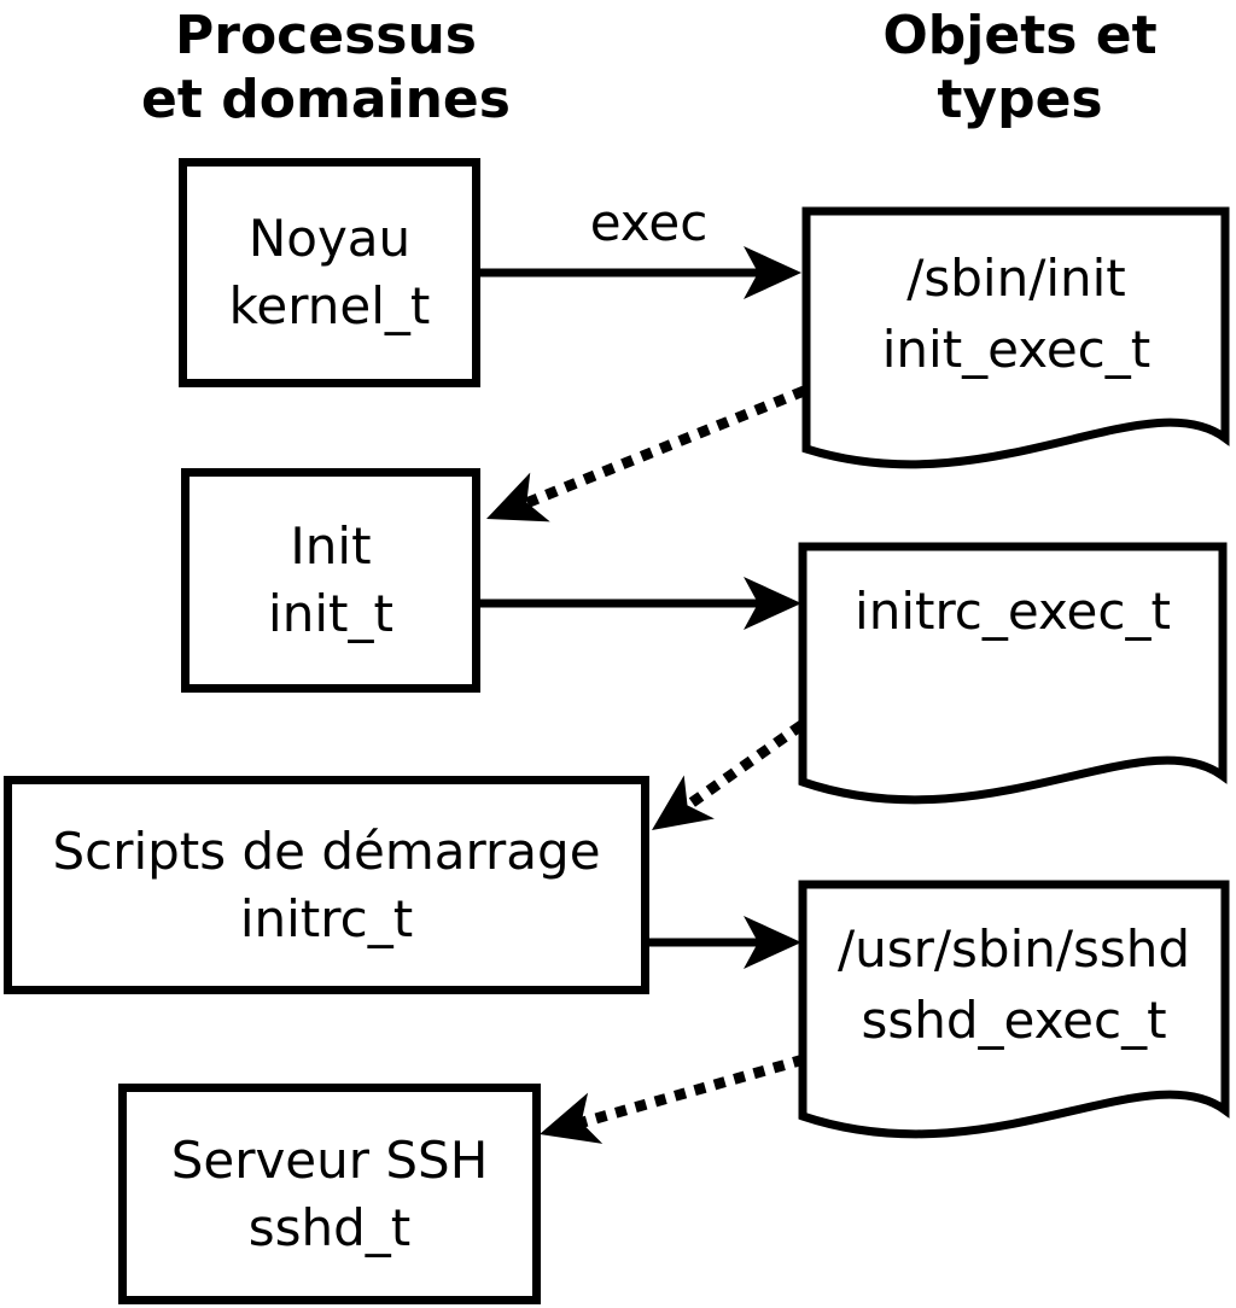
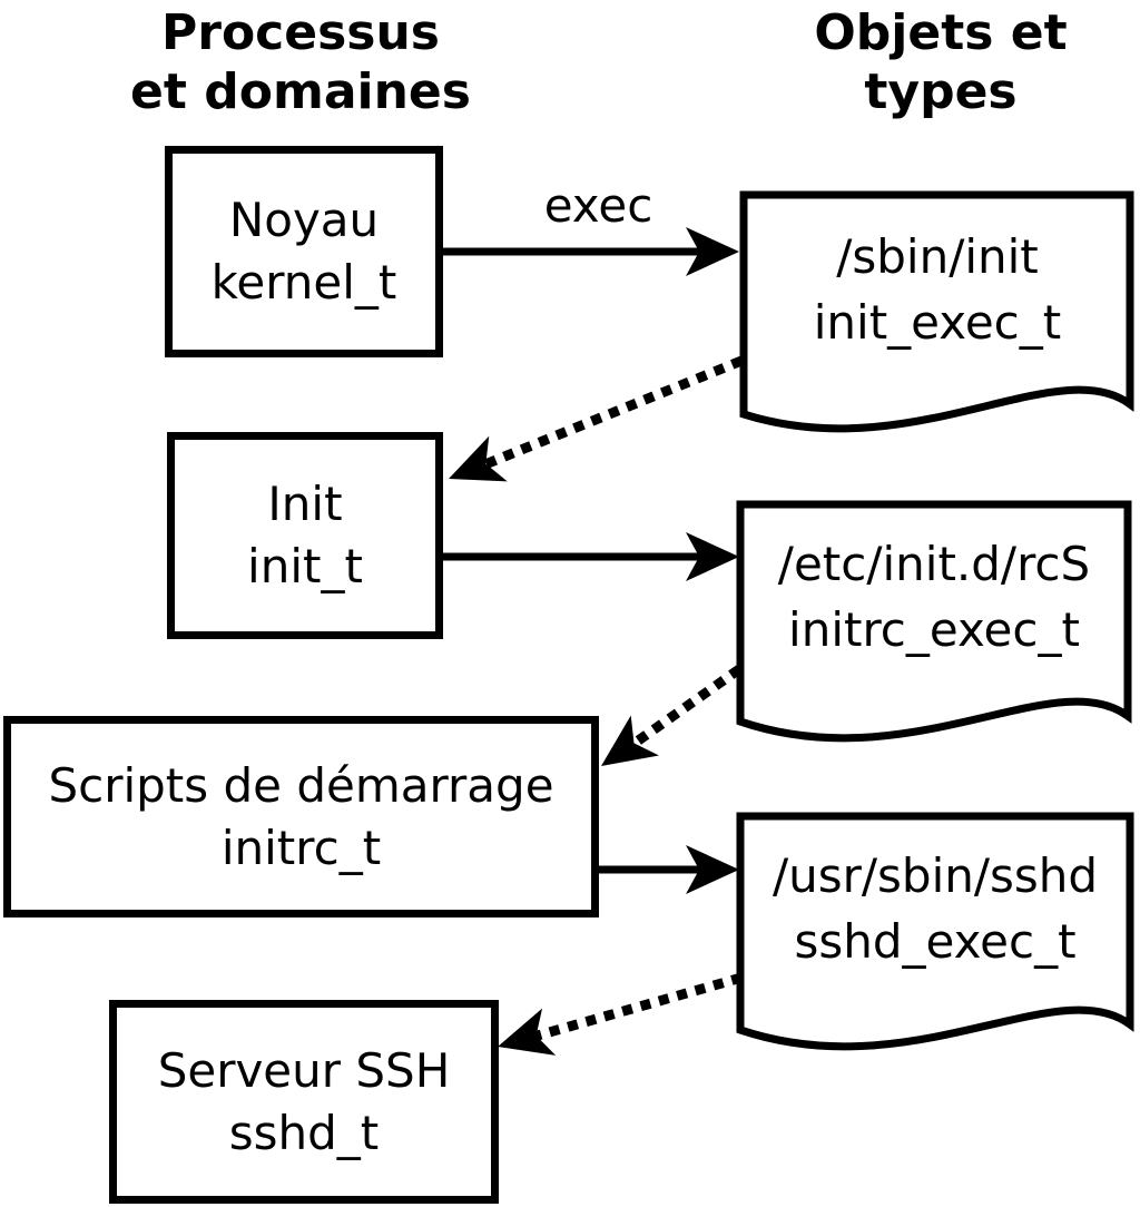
  Processus
  et domaines
  Objets et
  types
  Noyau
  kernel_t
  Init
  init_t
  Scripts de démarrage
  initrc_t
  Serveur SSH
  sshd_t
  /sbin/init
  init_exec_t
+ /etc/init.d/rcS
  initrc_exec_t
  /usr/sbin/sshd
  sshd_exec_t
  exec
